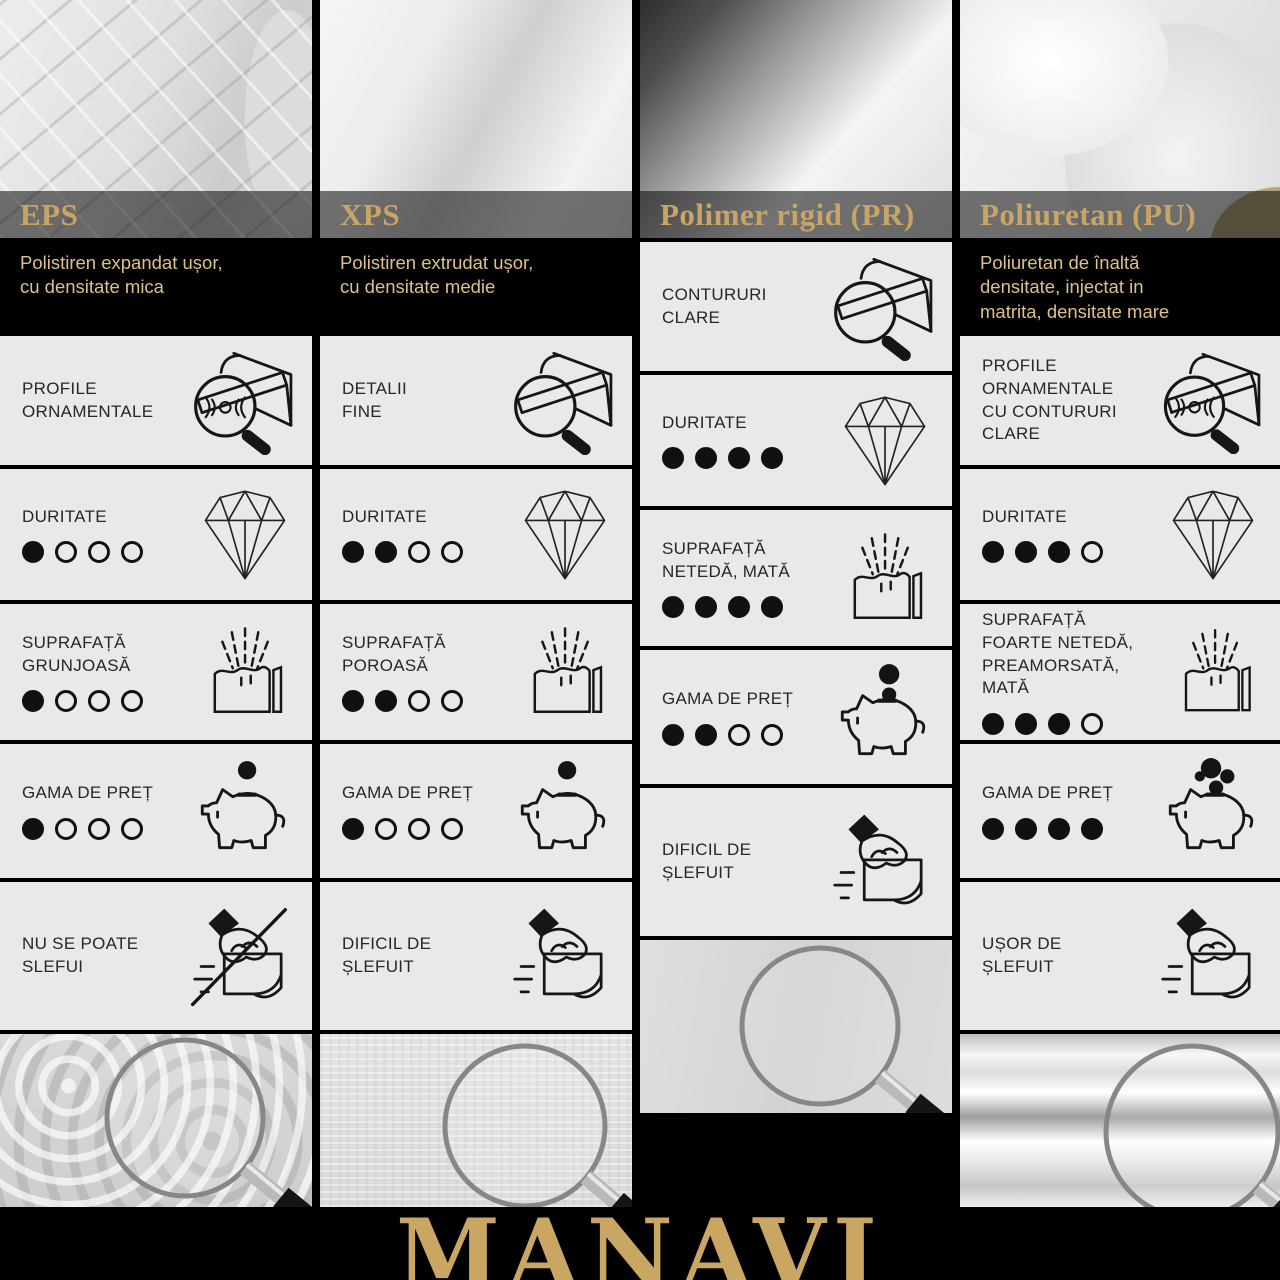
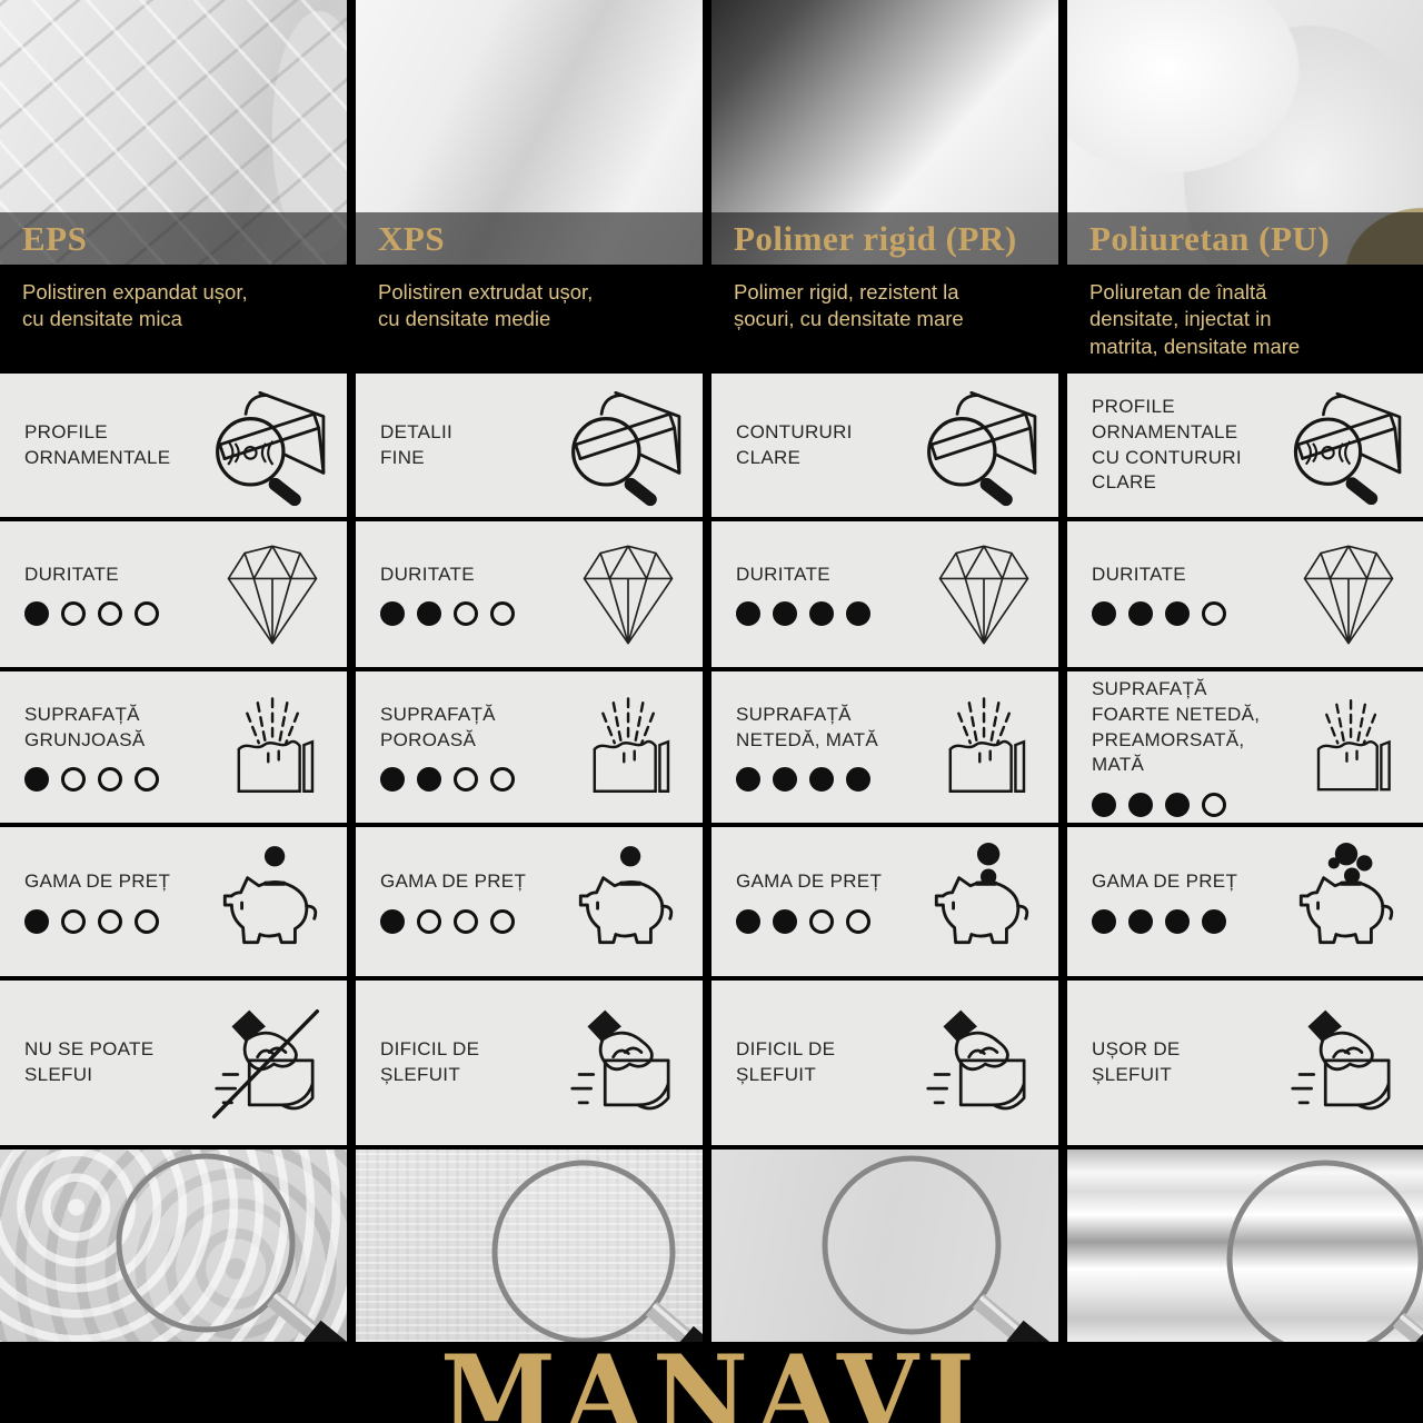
  EPS
  Polistiren expandat ușor,
  cu densitate mica
  PROFILE
  ORNAMENTALE
  DURITATE
  SUPRAFAȚĂ
  GRUNJOASĂ
  GAMA DE PREȚ
  NU SE POATE
  SLEFUI
  XPS
  Polistiren extrudat ușor,
  cu densitate medie
  DETALII
  FINE
  DURITATE
  SUPRAFAȚĂ
  POROASĂ
  GAMA DE PREȚ
  DIFICIL DE
  ȘLEFUIT
  Polimer rigid (PR)
+ Polimer rigid, rezistent la
+ șocuri, cu densitate mare
  CONTURURI
  CLARE
  DURITATE
  SUPRAFAȚĂ
  NETEDĂ, MATĂ
  GAMA DE PREȚ
  DIFICIL DE
  ȘLEFUIT
  Poliuretan (PU)
  Poliuretan de înaltă
  densitate, injectat in
  matrita, densitate mare
  PROFILE
  ORNAMENTALE
  CU CONTURURI
  CLARE
  DURITATE
  SUPRAFAȚĂ
  FOARTE NETEDĂ,
  PREAMORSATĂ,
  MATĂ
  GAMA DE PREȚ
  UȘOR DE
  ȘLEFUIT
  MANAVI
